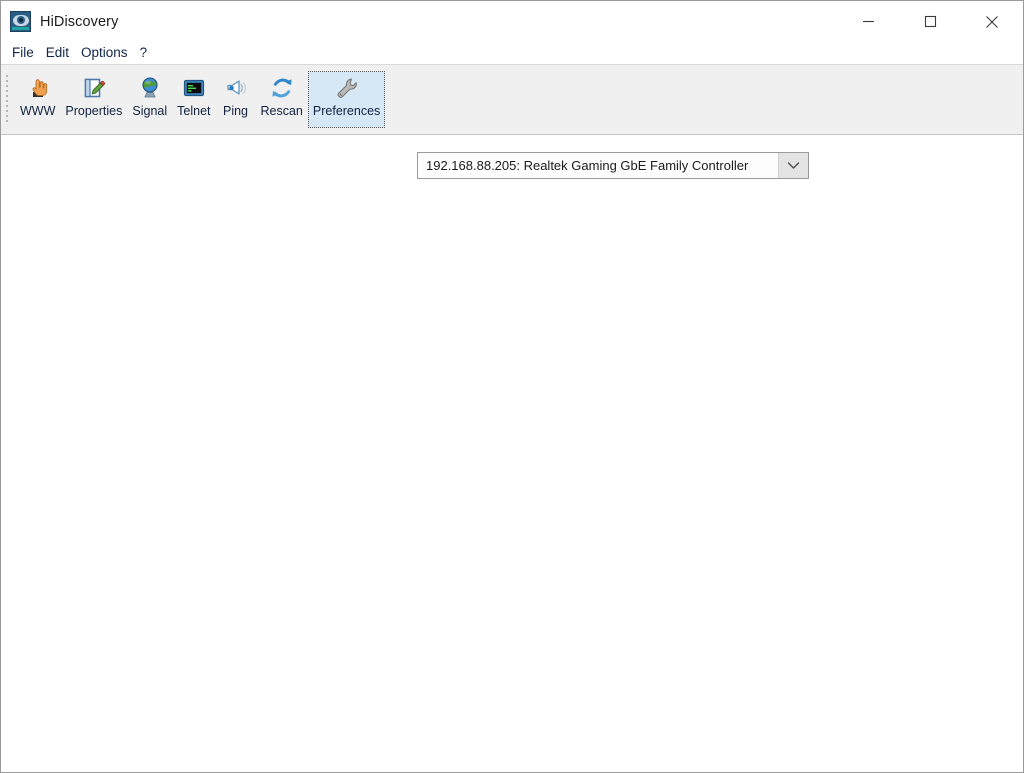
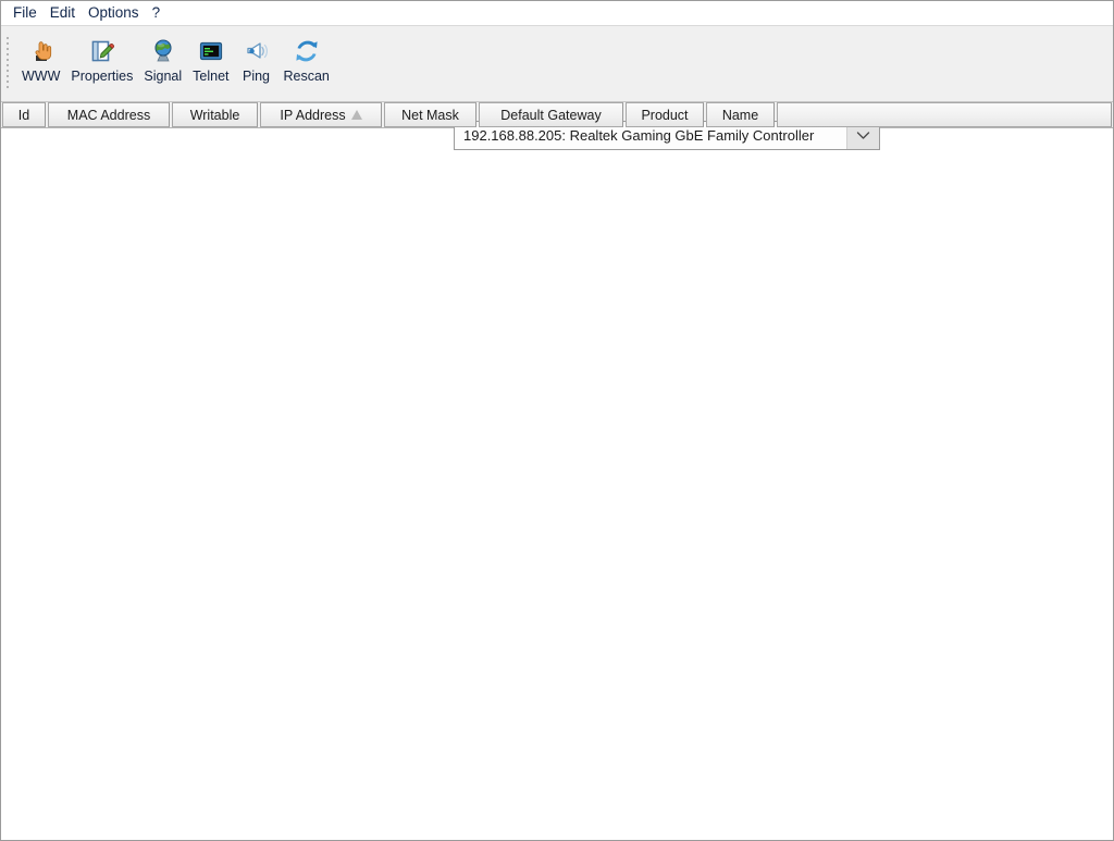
- HiDiscovery
  File
  Edit
  Options
  ?
  WWW
  Properties
  Signal
  Telnet
  Ping
  Rescan
- Preferences
  192.168.88.205: Realtek Gaming GbE Family Controller
+ Id
+ MAC Address
+ Writable
+ IP Address
+ Net Mask
+ Default Gateway
+ Product
+ Name
